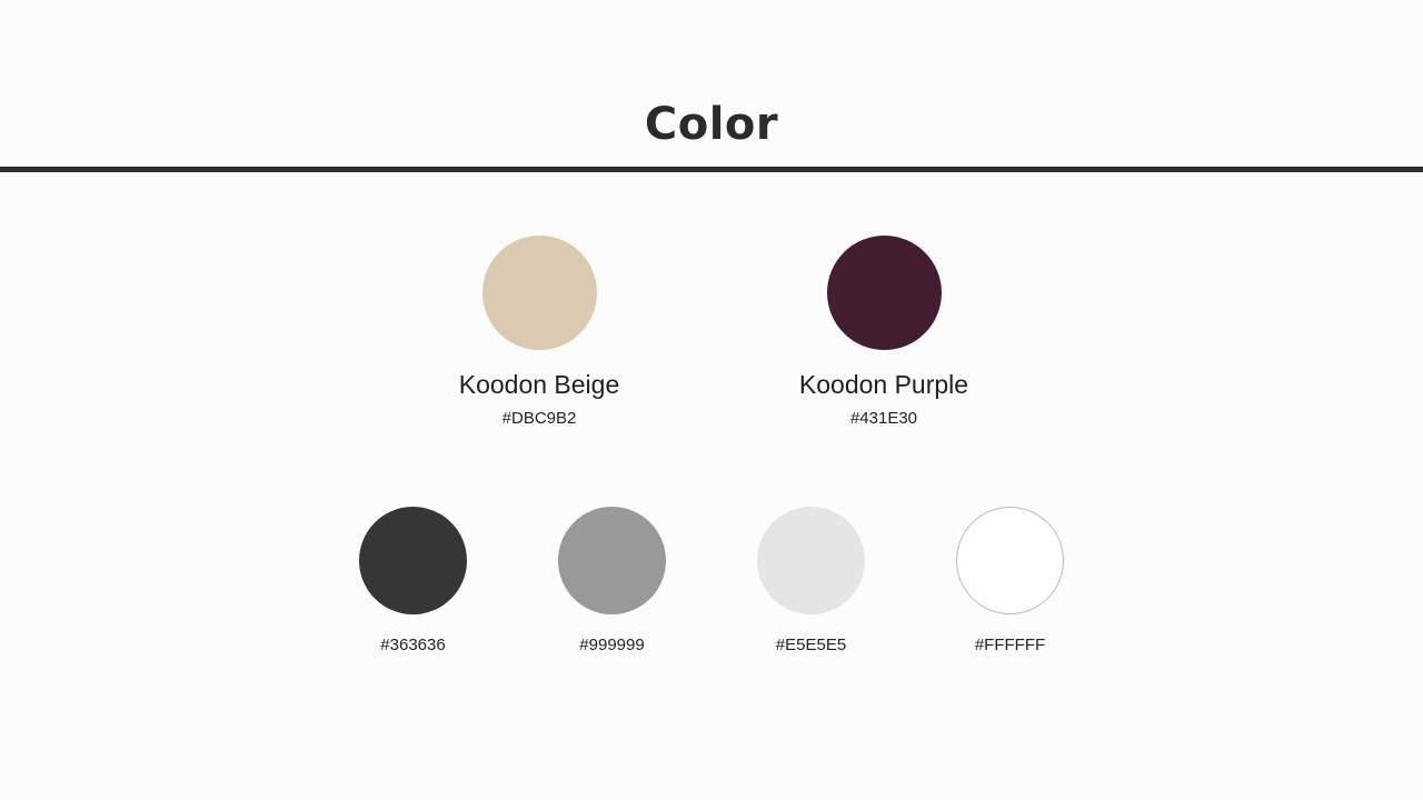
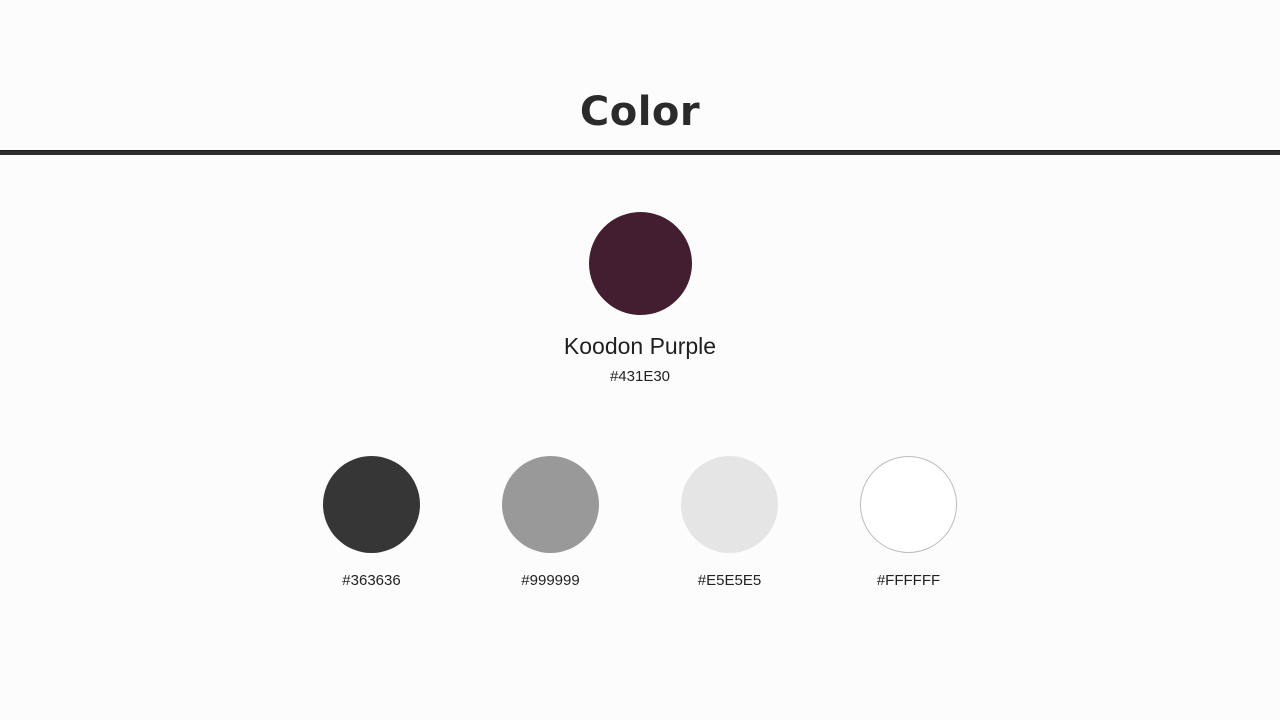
  Color
- Koodon Beige
- #DBC9B2
  Koodon Purple
  #431E30
  #363636
  #999999
  #E5E5E5
  #FFFFFF
